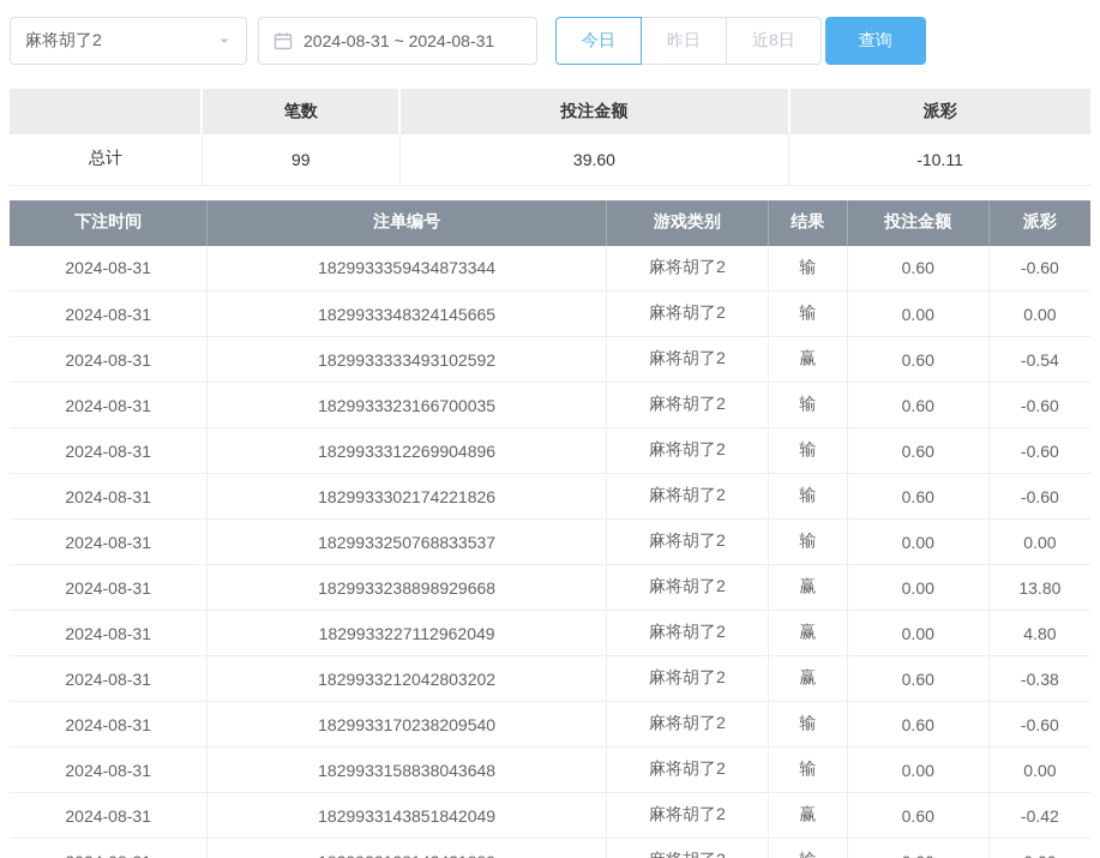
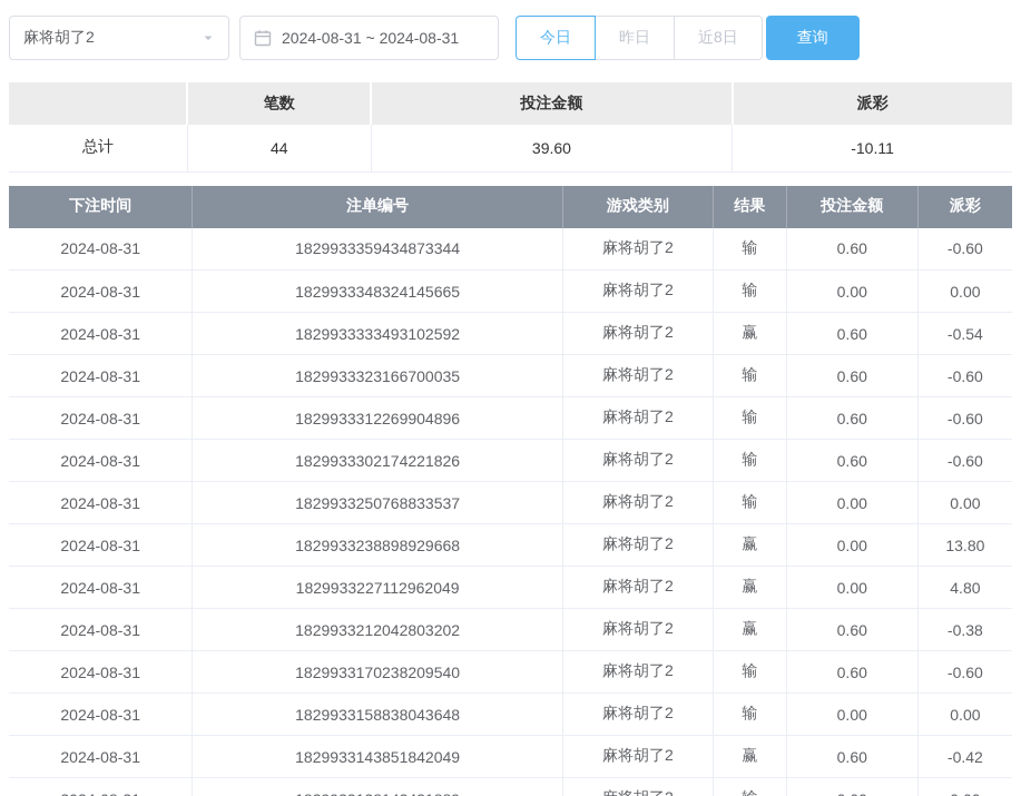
  麻将胡了2
  2024-08-31 ~ 2024-08-31
  今日
  昨日
  近8日
  查询
  	笔数	投注金额	派彩
- 总计	99	39.60	-10.11
+ 总计	44	39.60	-10.11
  下注时间	注单编号	游戏类别	结果	投注金额	派彩
  2024-08-31	1829933359434873344	麻将胡了2	输	0.60	-0.60
  2024-08-31	1829933348324145665	麻将胡了2	输	0.00	0.00
  2024-08-31	1829933333493102592	麻将胡了2	赢	0.60	-0.54
  2024-08-31	1829933323166700035	麻将胡了2	输	0.60	-0.60
  2024-08-31	1829933312269904896	麻将胡了2	输	0.60	-0.60
  2024-08-31	1829933302174221826	麻将胡了2	输	0.60	-0.60
  2024-08-31	1829933250768833537	麻将胡了2	输	0.00	0.00
  2024-08-31	1829933238898929668	麻将胡了2	赢	0.00	13.80
  2024-08-31	1829933227112962049	麻将胡了2	赢	0.00	4.80
  2024-08-31	1829933212042803202	麻将胡了2	赢	0.60	-0.38
  2024-08-31	1829933170238209540	麻将胡了2	输	0.60	-0.60
  2024-08-31	1829933158838043648	麻将胡了2	输	0.00	0.00
  2024-08-31	1829933143851842049	麻将胡了2	赢	0.60	-0.42
